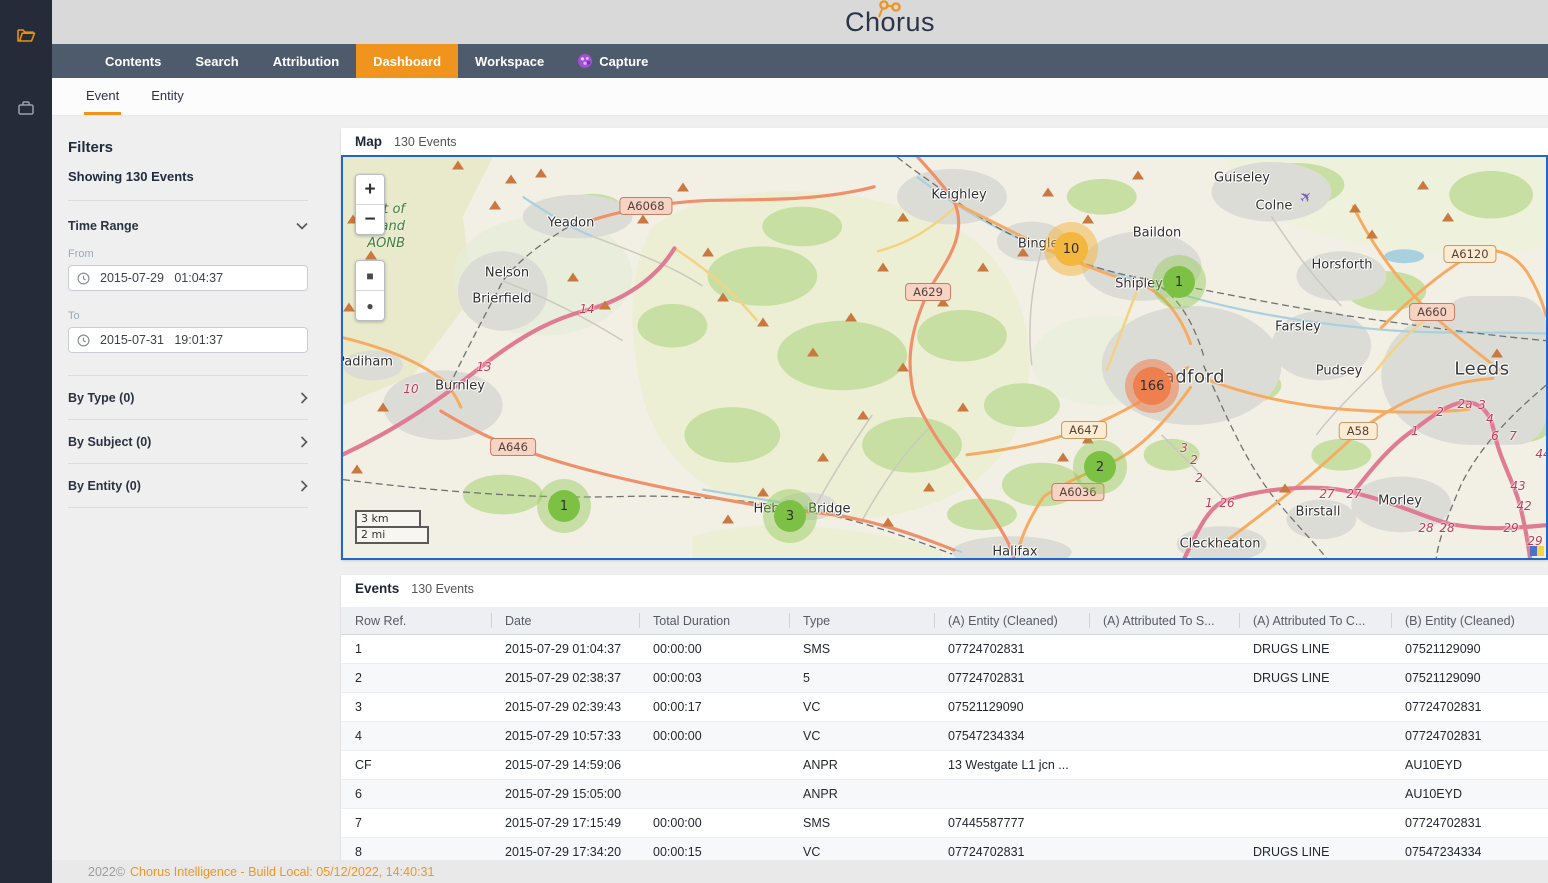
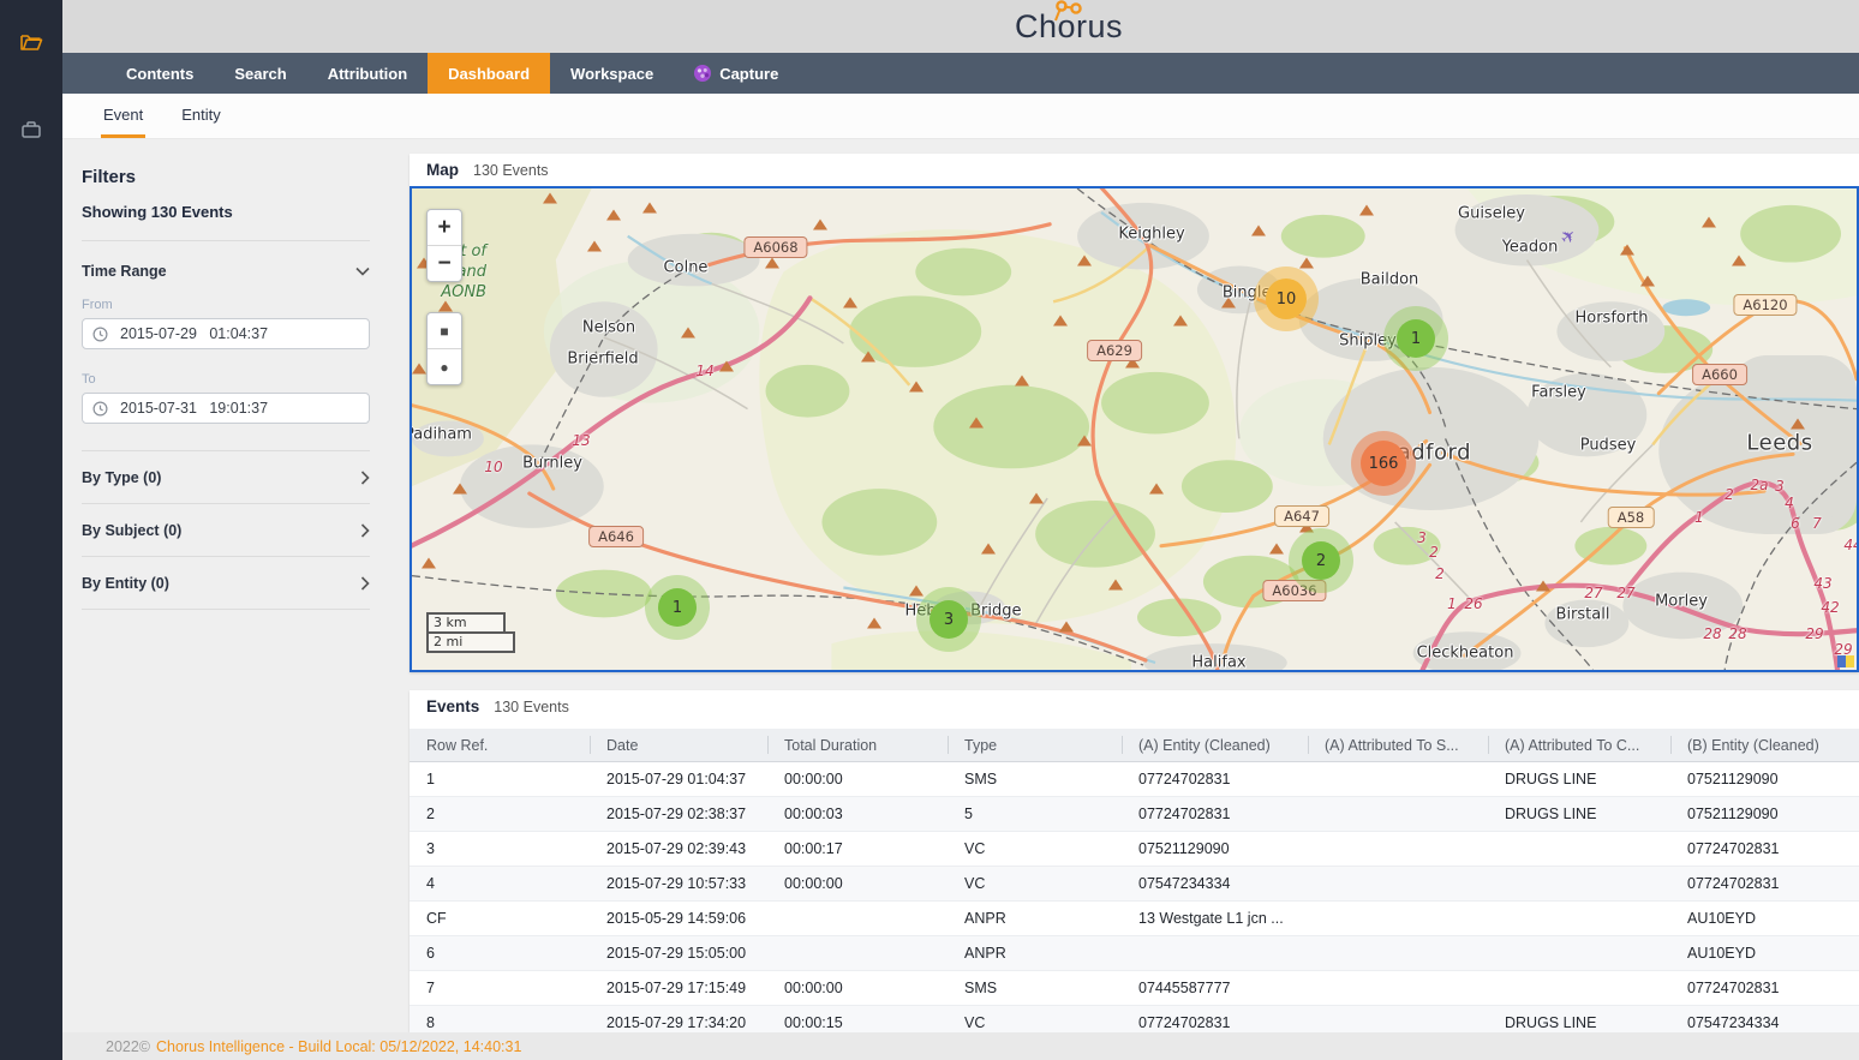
  Chorus
  Contents
  Search
  Attribution
  Dashboard
  Workspace
  Capture
  Event
  Entity
  Filters
  Showing 130 Events
  Time Range
  From
  2015-07-29 01:04:37
  To
  2015-07-31 19:01:37
  By Type (0)
  By Subject (0)
  By Entity (0)
  Map
  130 Events
  t of
  AONB
  Keighley
- Yeadon
+ Colne
  Nelson
  Brierfield
  adiham
  Burnley
  Guiseley
- Colne
+ Yeadon
  Baildon
  Bingl
  Shipley
  Horsforth
  Farsley
  Pudsey
  adford
  Leeds
  Morley
  Birstall
  Cleckheaton
  Halifax
  A6068
  A629
  A646
  A647
  A6036
  A6120
  A660
  A58
  14
  13
  10
  3
  2
  2
  1
  26
  27
  27
  28
  28
  29
  29
  42
  43
  1
  2
  2a
  3
  4
  6
  7
  10
  1
  166
  2
  3
  1
  +
  −
  ■
  ●
  3 km
  2 mi
  Events
  130 Events
  Row Ref.
  Date
  Total Duration
  Type
  (A) Entity (Cleaned)
  (A) Attributed To S...
  (A) Attributed To C...
  (B) Entity (Cleaned)
  1
  2015-07-29 01:04:37
  00:00:00
  SMS
  07724702831
  DRUGS LINE
  07521129090
  2
  2015-07-29 02:38:37
  00:00:03
  5
  07724702831
  DRUGS LINE
  07521129090
  3
  2015-07-29 02:39:43
  00:00:17
  VC
  07521129090
  07724702831
  4
  2015-07-29 10:57:33
  00:00:00
  VC
  07547234334
  07724702831
  CF
- 2015-07-29 14:59:06
+ 2015-05-29 14:59:06
  ANPR
  13 Westgate L1 jcn ...
  AU10EYD
  6
  2015-07-29 15:05:00
  ANPR
  AU10EYD
  7
  2015-07-29 17:15:49
  00:00:00
  SMS
  07445587777
  07724702831
  8
  2015-07-29 17:34:20
  00:00:15
  VC
  07724702831
  DRUGS LINE
  07547234334
  2022©
  Chorus Intelligence - Build Local: 05/12/2022, 14:40:31
